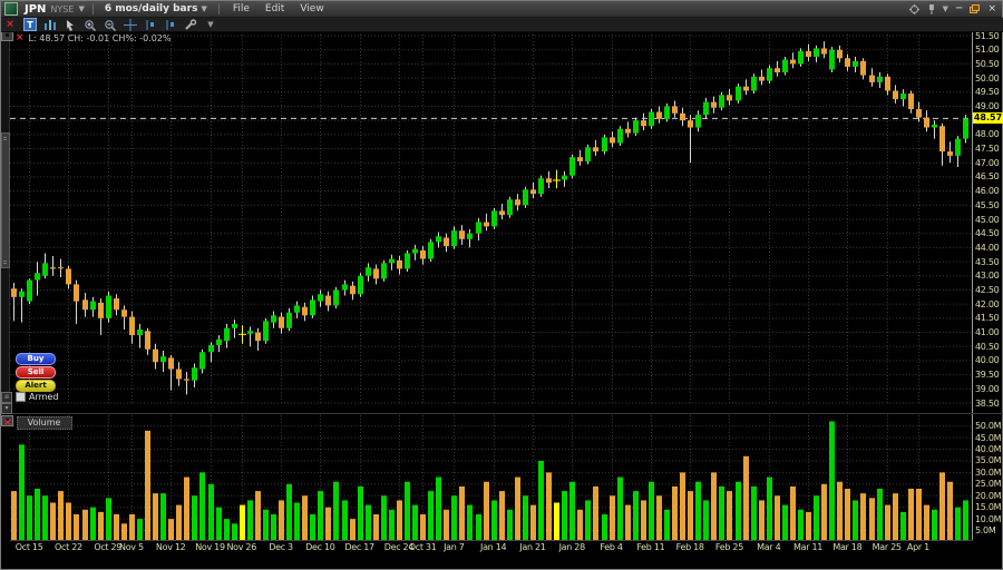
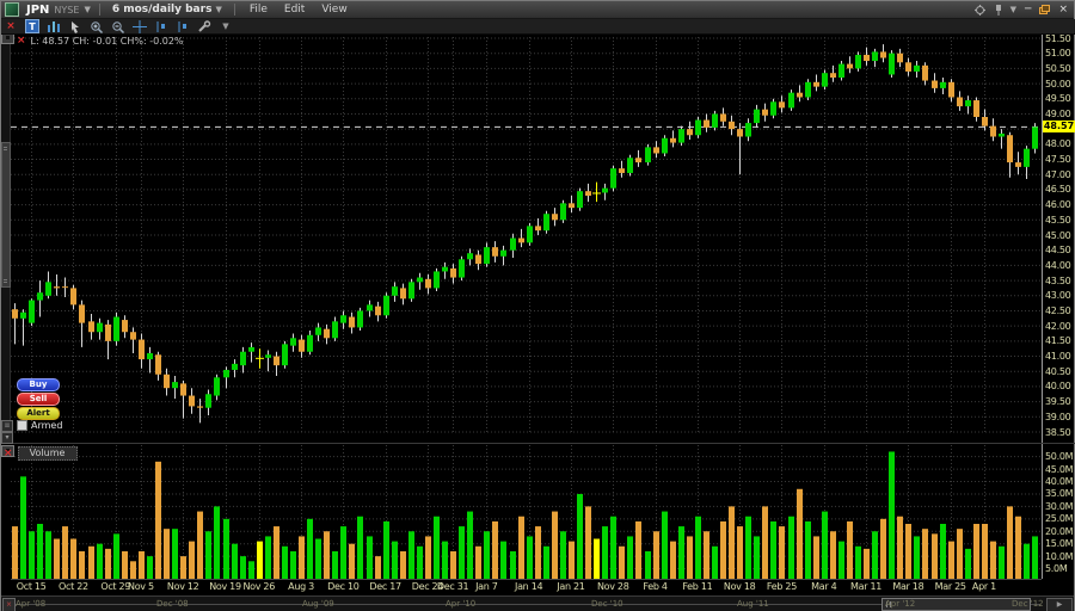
  JPN
  NYSE
  ▼
  6 mos/daily bars
  ▼
  File
  Edit
  View
  ▼
  ─
  ×
  ×
  T
  ▼
  ×
  L: 48.57 CH: -0.01 CH%: -0.02%
  Buy
  Sell
  Alert
  Armed
  ×
  Volume
  48.57
+ Apr '08
+ Dec '08
+ Aug '09
+ Apr '10
+ Dec '10
+ Aug '11
+ Apr '12
+ Dec '12
  51.50
  51.00
  50.50
  50.00
  49.50
  49.00
  48.00
  47.50
  47.00
  46.50
  46.00
  45.50
  45.00
  44.50
  44.00
  43.50
  43.00
  42.50
  42.00
  41.50
  41.00
  40.50
  40.00
  39.50
  39.00
  38.50
  50.0M
  45.0M
  40.0M
  35.0M
  30.0M
  25.0M
  20.0M
  15.0M
  10.0M
  5.0M
  Oct 15
  Oct 22
  Oct 29
  Nov 5
  Nov 12
  Nov 19
  Nov 26
- Dec 3
+ Aug 3
  Dec 10
  Dec 17
  Dec 24
- Oct 31
+ Dec 31
  Jan 7
  Jan 14
  Jan 21
- Jan 28
+ Nov 28
  Feb 4
  Feb 11
- Feb 18
+ Nov 18
  Feb 25
  Mar 4
  Mar 11
  Mar 18
  Mar 25
  Apr 1
